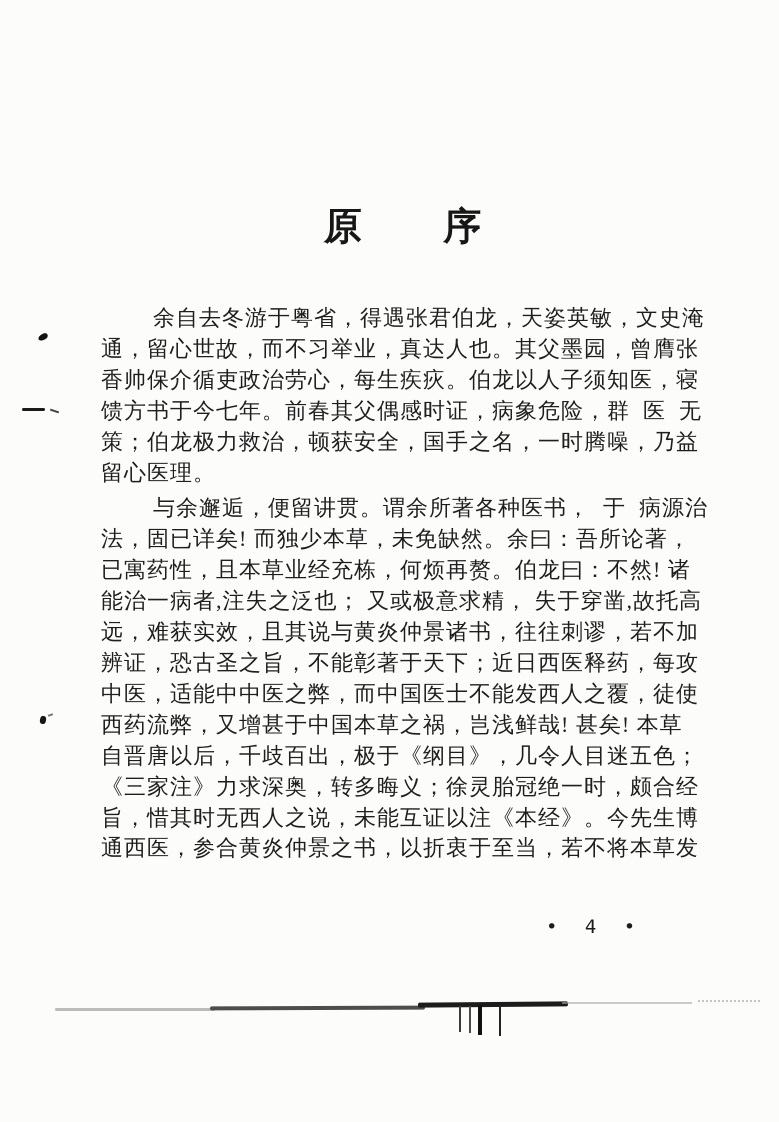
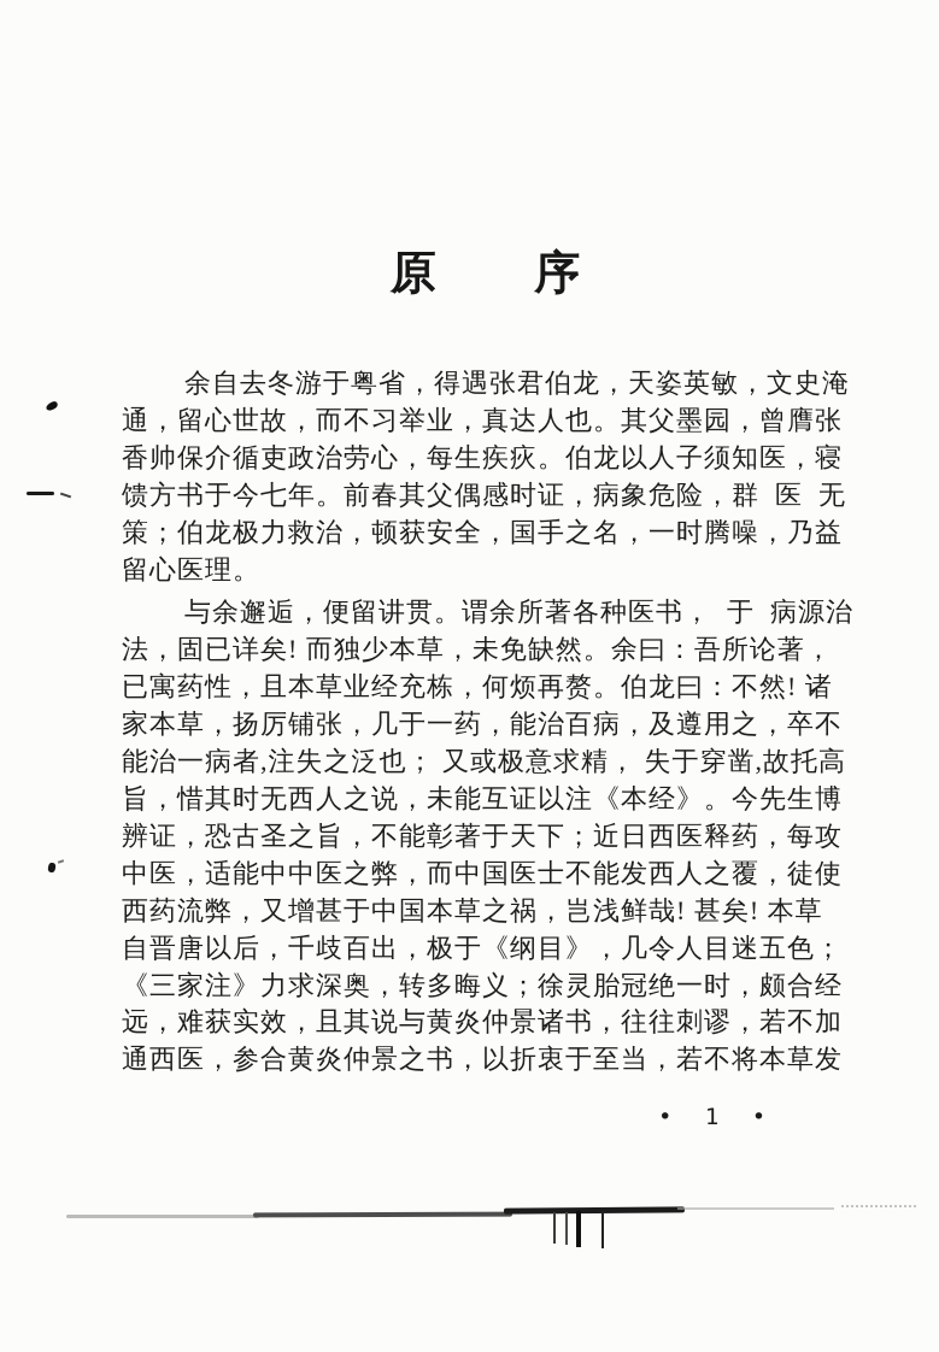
  原 序
  余自去冬游于粤省，得遇张君伯龙，天姿英敏，文史淹
  通，留心世故，而不习举业，真达人也。其父墨园，曾膺张
  香帅保介循吏政治劳心，每生疾疢。伯龙以人子须知医，寝
  馈方书于今七年。前春其父偶感时证，病象危险，群 医 无
  策；伯龙极力救治，顿获安全，国手之名，一时腾噪，乃益
  留心医理。
  与余邂逅，便留讲贯。谓余所著各种医书， 于 病源治
  法，固已详矣! 而独少本草，未免缺然。余曰：吾所论著，
  已寓药性，且本草业经充栋，何烦再赘。伯龙曰：不然! 诸
+ 家本草，扬厉铺张，几于一药，能治百病，及遵用之，卒不
  能治一病者,注失之泛也； 又或极意求精， 失于穿凿,故托高
- 远，难获实效，且其说与黄炎仲景诸书，往往刺谬，若不加
+ 旨，惜其时无西人之说，未能互证以注《本经》。今先生博
  辨证，恐古圣之旨，不能彰著于天下；近日西医释药，每攻
  中医，适能中中医之弊，而中国医士不能发西人之覆，徒使
  西药流弊，又增甚于中国本草之祸，岂浅鲜哉! 甚矣! 本草
  自晋唐以后，千歧百出，极于《纲目》，几令人目迷五色；
  《三家注》力求深奥，转多晦义；徐灵胎冠绝一时，颇合经
- 旨，惜其时无西人之说，未能互证以注《本经》。今先生博
+ 远，难获实效，且其说与黄炎仲景诸书，往往刺谬，若不加
  通西医，参合黄炎仲景之书，以折衷于至当，若不将本草发
- • 4 •
+ • 1 •
